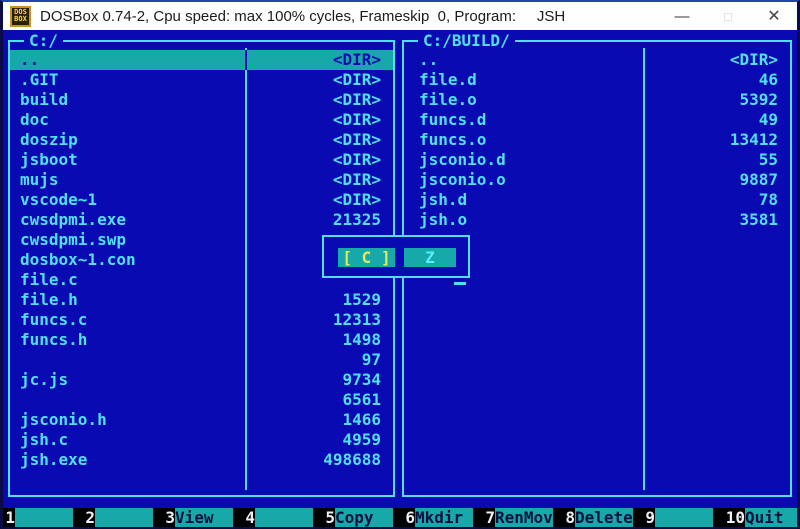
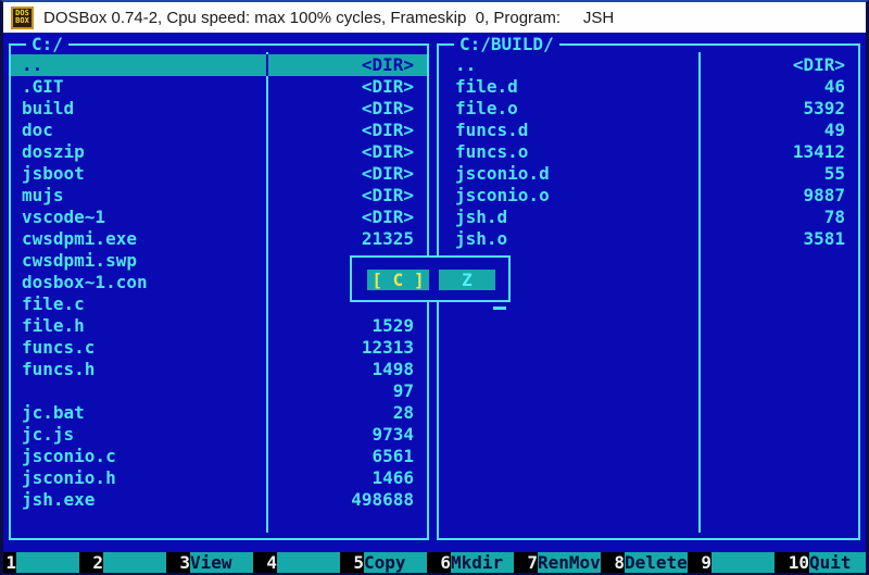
  DOS
  BOX
  DOSBox 0.74-2, Cpu speed: max 100% cycles, Frameskip 0, Program: JSH
- —
- □
- ✕
  C:/
  ..
  <DIR>
  .GIT
  <DIR>
  build
  <DIR>
  doc
  <DIR>
  doszip
  <DIR>
  jsboot
  <DIR>
  mujs
  <DIR>
  vscode~1
  <DIR>
  cwsdpmi.exe
  21325
  cwsdpmi.swp
  dosbox~1.con
  file.c
  file.h
  1529
  funcs.c
  12313
  funcs.h
  1498
  97
+ jc.bat
+ 28
  jc.js
  9734
+ jsconio.c
  6561
  jsconio.h
  1466
- jsh.c
- 4959
  jsh.exe
  498688
  C:/BUILD/
  ..
  <DIR>
  file.d
  46
  file.o
  5392
  funcs.d
  49
  funcs.o
  13412
  jsconio.d
  55
  jsconio.o
  9887
  jsh.d
  78
  jsh.o
  3581
  [ C ]
  Z
  1
  2
  3
  View
  4
  5
  Copy
  6
  Mkdir
  7
  RenMov
  8
  Delete
  9
  10
  Quit
